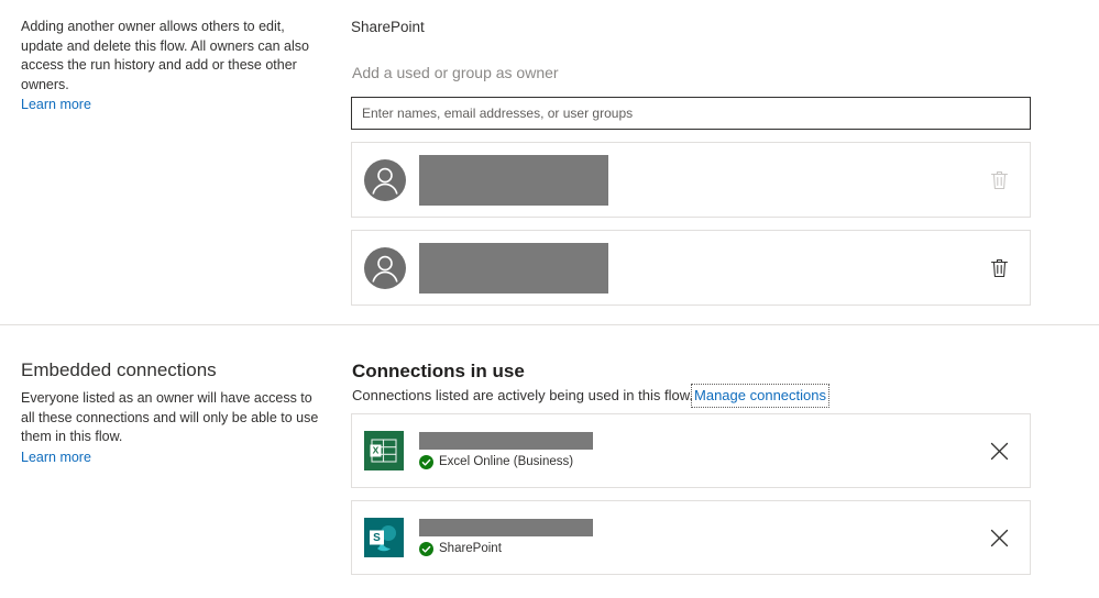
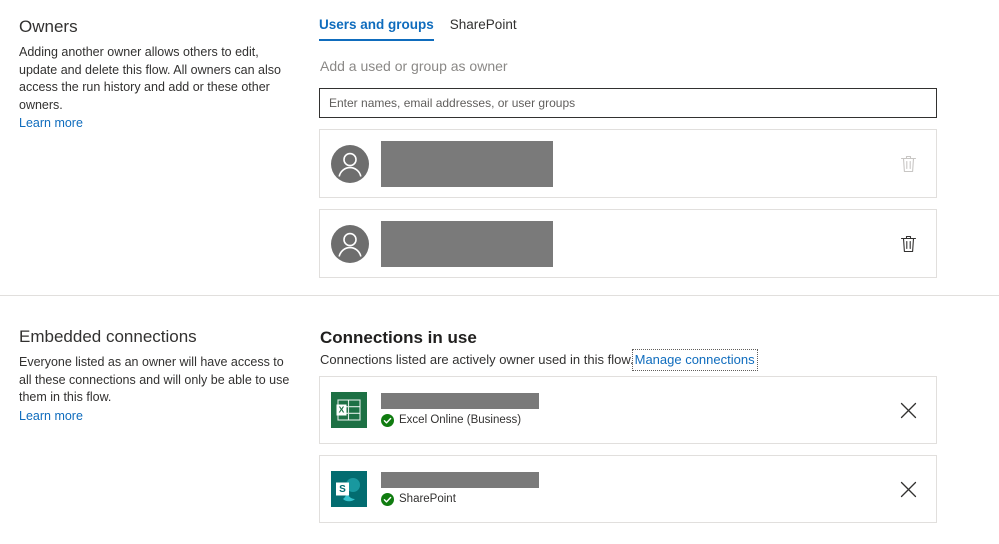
+ Owners
  Adding another owner allows others to edit, update and delete this flow. All owners can also access the run history and add or these other owners.
  Learn more
+ Users and groups
  SharePoint
  Add a used or group as owner
  Enter names, email addresses, or user groups
  Embedded connections
  Everyone listed as an owner will have access to all these connections and will only be able to use them in this flow.
  Learn more
  Connections in use
- Connections listed are actively being used in this flow.
+ Connections listed are actively owner used in this flow.
  Manage connections
  X
  Excel Online (Business)
  S
  SharePoint
